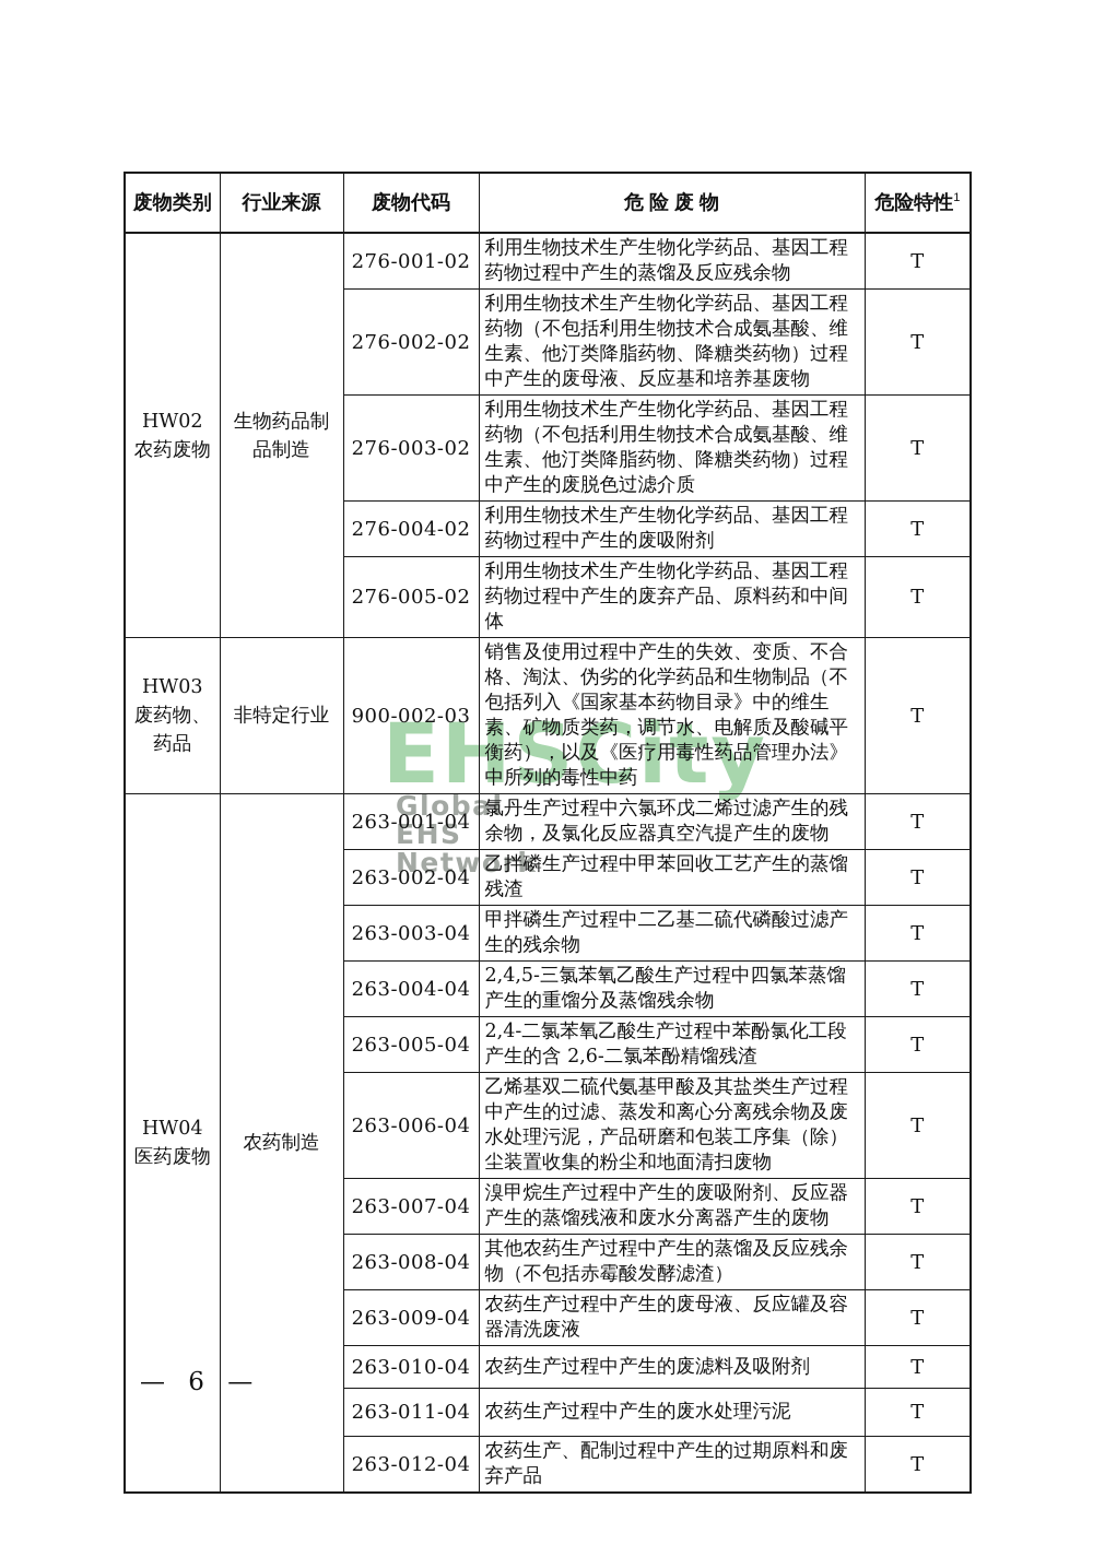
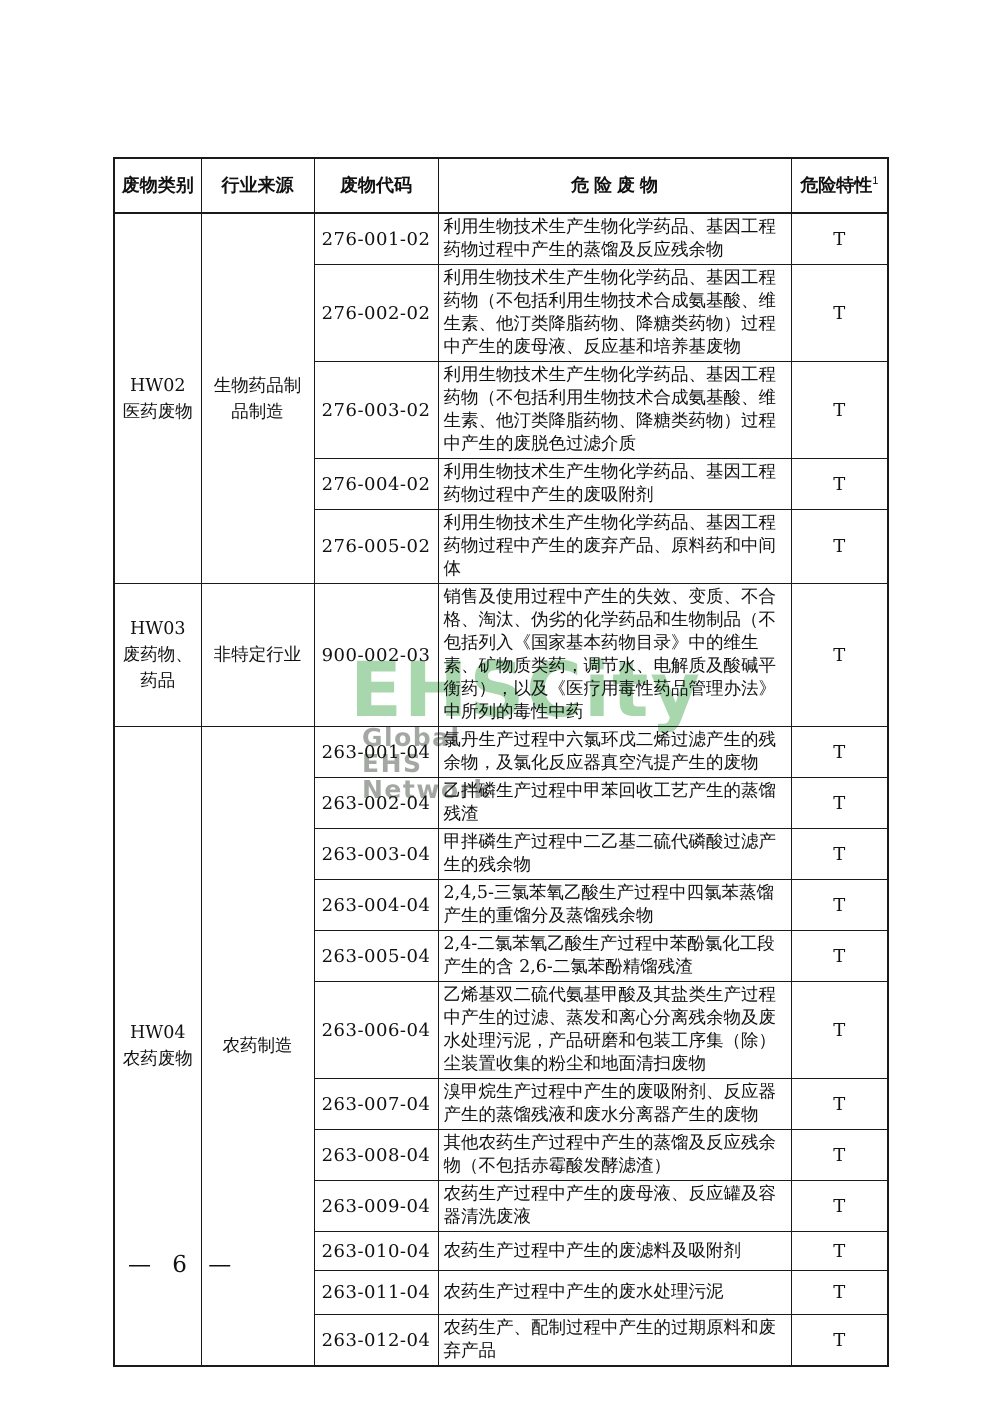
  EHSCity
  Global EHS Network
  废物类别	行业来源	废物代码	危 险 废 物	危险特性1
- HW02农药废物	生物药品制品制造	276-001-02	利用生物技术生产生物化学药品、基因工程药物过程中产生的蒸馏及反应残余物	T
+ HW02医药废物	生物药品制品制造	276-001-02	利用生物技术生产生物化学药品、基因工程药物过程中产生的蒸馏及反应残余物	T
  276-002-02	利用生物技术生产生物化学药品、基因工程药物（不包括利用生物技术合成氨基酸、维生素、他汀类降脂药物、降糖类药物）过程中产生的废母液、反应基和培养基废物	T
  276-003-02	利用生物技术生产生物化学药品、基因工程药物（不包括利用生物技术合成氨基酸、维生素、他汀类降脂药物、降糖类药物）过程中产生的废脱色过滤介质	T
  276-004-02	利用生物技术生产生物化学药品、基因工程药物过程中产生的废吸附剂	T
  276-005-02	利用生物技术生产生物化学药品、基因工程药物过程中产生的废弃产品、原料药和中间体	T
  HW03废药物、药品	非特定行业	900-002-03	销售及使用过程中产生的失效、变质、不合格、淘汰、伪劣的化学药品和生物制品（不包括列入《国家基本药物目录》中的维生素、矿物质类药，调节水、电解质及酸碱平衡药），以及《医疗用毒性药品管理办法》中所列的毒性中药	T
- HW04医药废物	农药制造	263-001-04	氯丹生产过程中六氯环戊二烯过滤产生的残余物，及氯化反应器真空汽提产生的废物	T
+ HW04农药废物	农药制造	263-001-04	氯丹生产过程中六氯环戊二烯过滤产生的残余物，及氯化反应器真空汽提产生的废物	T
  263-002-04	乙拌磷生产过程中甲苯回收工艺产生的蒸馏残渣	T
  263-003-04	甲拌磷生产过程中二乙基二硫代磷酸过滤产生的残余物	T
  263-004-04	2,4,5-三氯苯氧乙酸生产过程中四氯苯蒸馏产生的重馏分及蒸馏残余物	T
  263-005-04	2,4-二氯苯氧乙酸生产过程中苯酚氯化工段产生的含 2,6-二氯苯酚精馏残渣	T
  263-006-04	乙烯基双二硫代氨基甲酸及其盐类生产过程中产生的过滤、蒸发和离心分离残余物及废水处理污泥，产品研磨和包装工序集（除）尘装置收集的粉尘和地面清扫废物	T
  263-007-04	溴甲烷生产过程中产生的废吸附剂、反应器产生的蒸馏残液和废水分离器产生的废物	T
  263-008-04	其他农药生产过程中产生的蒸馏及反应残余物（不包括赤霉酸发酵滤渣）	T
  263-009-04	农药生产过程中产生的废母液、反应罐及容器清洗废液	T
  263-010-04	农药生产过程中产生的废滤料及吸附剂	T
  263-011-04	农药生产过程中产生的废水处理污泥	T
  263-012-04	农药生产、配制过程中产生的过期原料和废弃产品	T
  — 6 —
